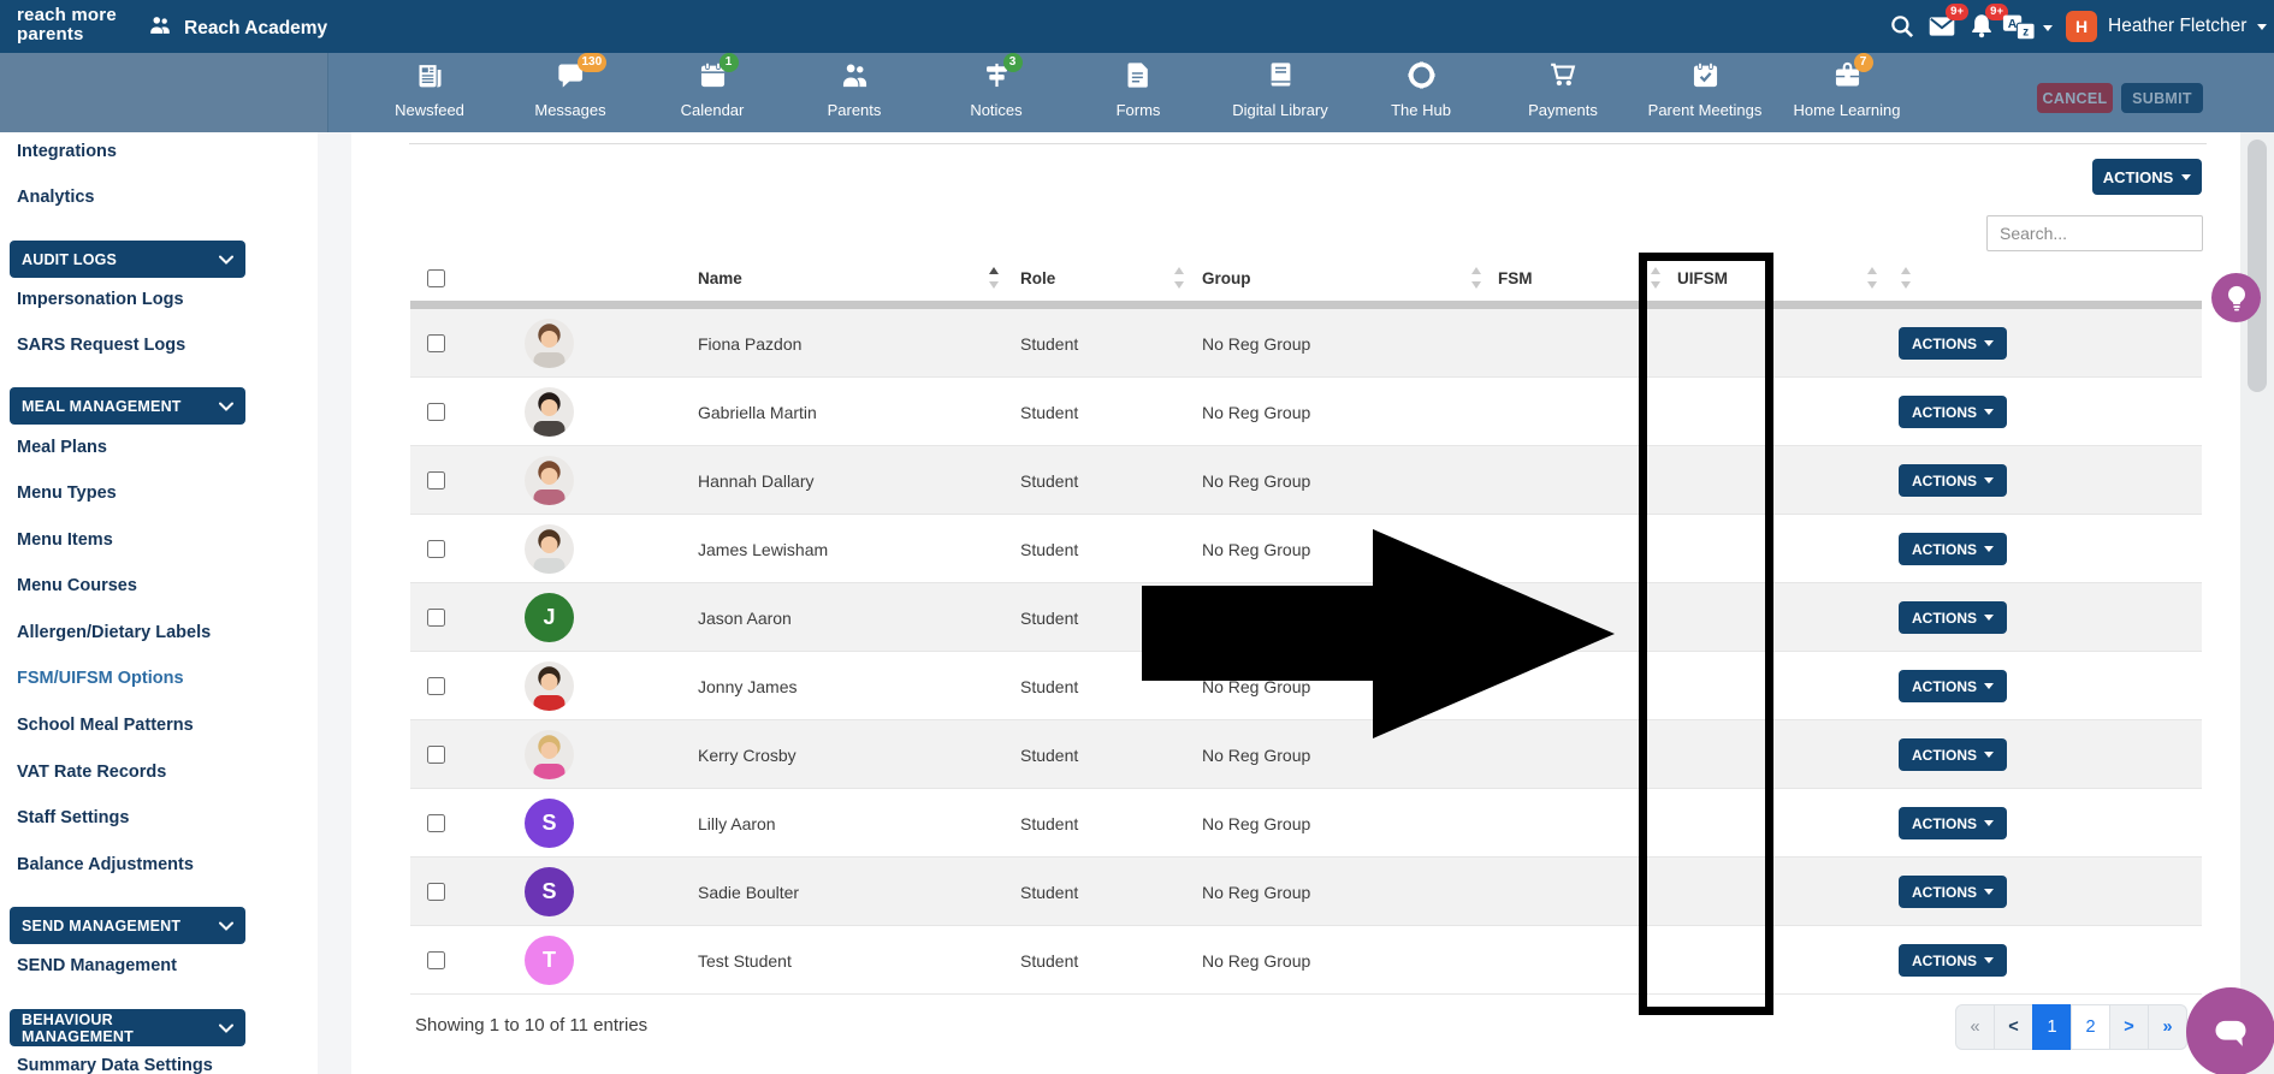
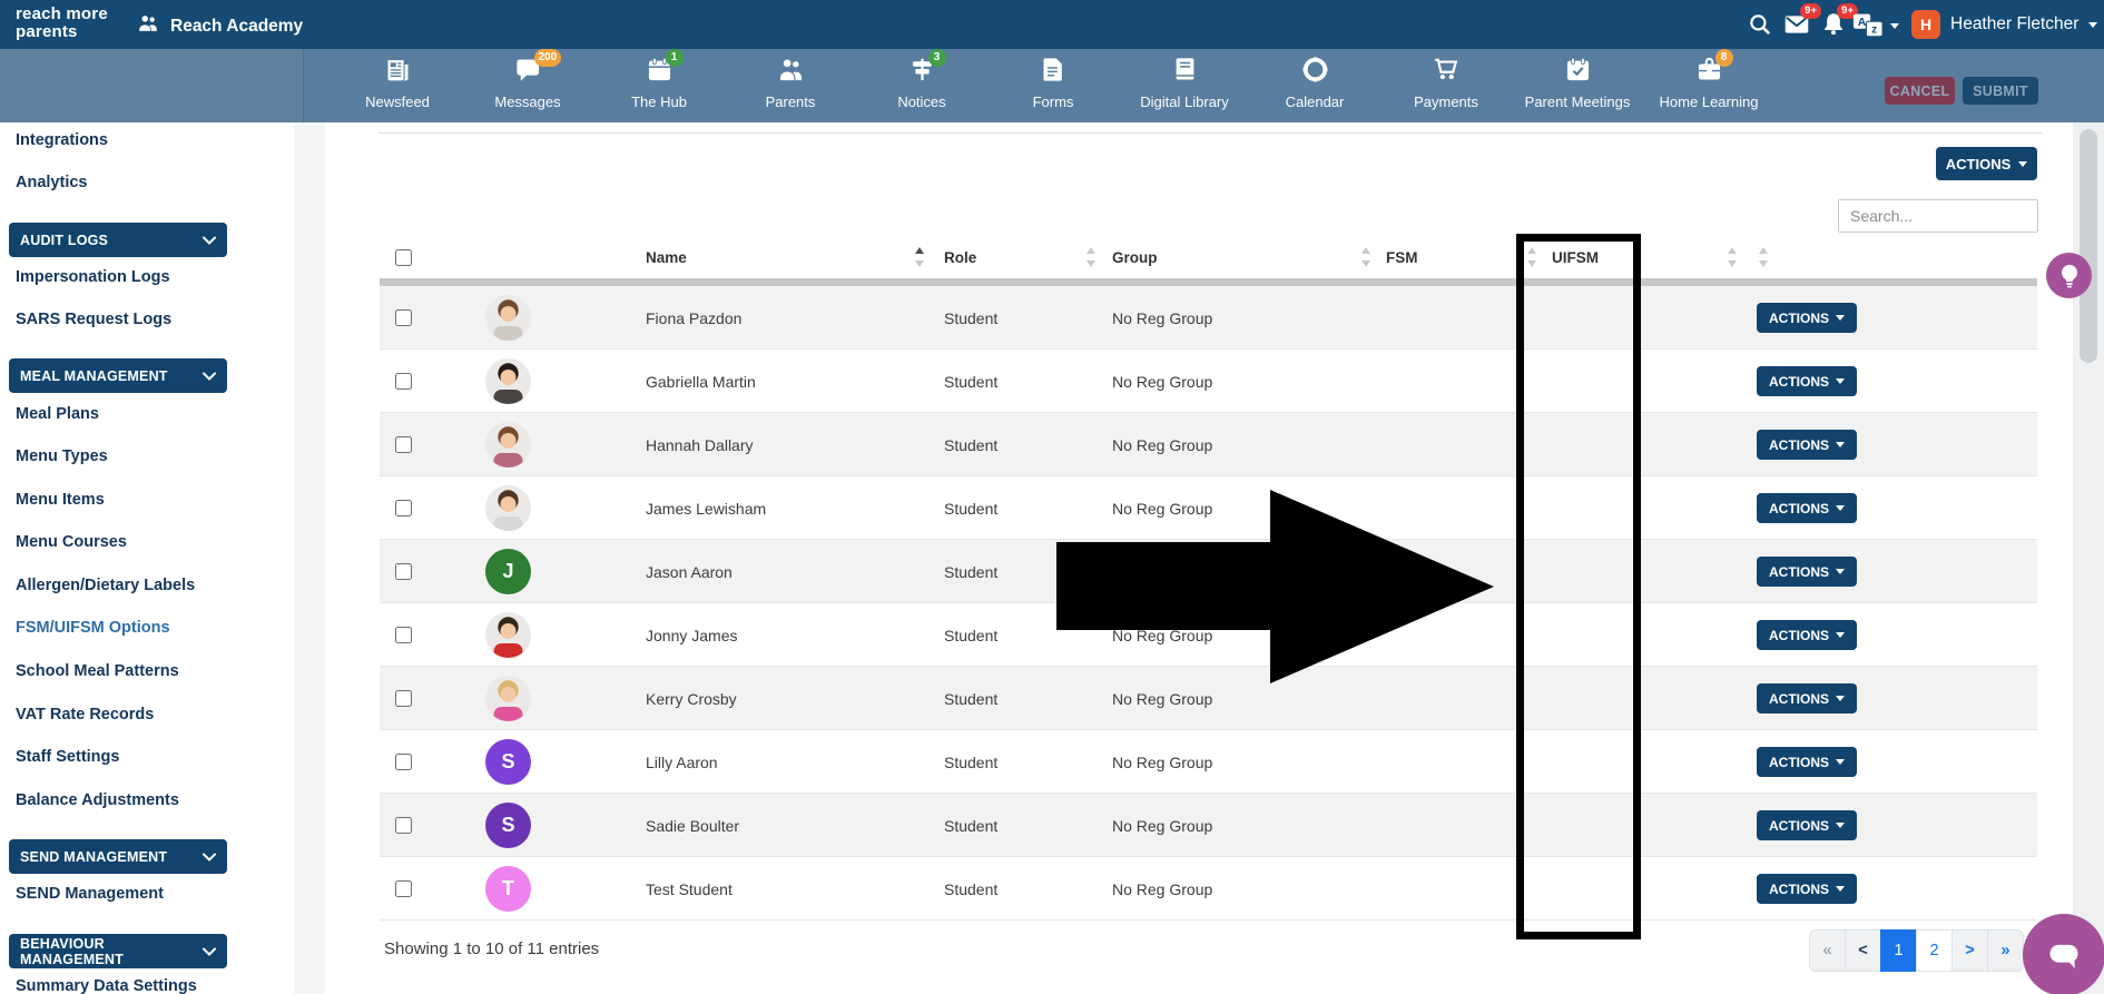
  reach more
  parents
  Reach Academy
  9+
  9+
  A
  z
  H
  Heather Fletcher
  Newsfeed
- 130
+ 200
  Messages
  1
- Calendar
+ The Hub
  Parents
  3
  Notices
  Forms
  Digital Library
- The Hub
+ Calendar
  Payments
  Parent Meetings
- 7
+ 8
  Home Learning
  CANCEL
  SUBMIT
  Integrations
  Analytics
  AUDIT LOGS
  Impersonation Logs
  SARS Request Logs
  MEAL MANAGEMENT
  Meal Plans
  Menu Types
  Menu Items
  Menu Courses
  Allergen/Dietary Labels
  FSM/UIFSM Options
  School Meal Patterns
  VAT Rate Records
  Staff Settings
  Balance Adjustments
  SEND MANAGEMENT
  SEND Management
  BEHAVIOUR MANAGEMENT
  Summary Data Settings
  ACTIONS
  Search...
  Name
  Role
  Group
  FSM
  UIFSM
  Fiona Pazdon
  Student
  No Reg Group
  ACTIONS
  Gabriella Martin
  Student
  No Reg Group
  ACTIONS
  Hannah Dallary
  Student
  No Reg Group
  ACTIONS
  James Lewisham
  Student
  No Reg Group
  ACTIONS
  J
  Jason Aaron
  Student
  ACTIONS
  Jonny James
  Student
  No Reg Group
  ACTIONS
  Kerry Crosby
  Student
  No Reg Group
  ACTIONS
  S
  Lilly Aaron
  Student
  No Reg Group
  ACTIONS
  S
  Sadie Boulter
  Student
  No Reg Group
  ACTIONS
  T
  Test Student
  Student
  No Reg Group
  ACTIONS
  Showing 1 to 10 of 11 entries
  «
  <
  1
  2
  >
  »
